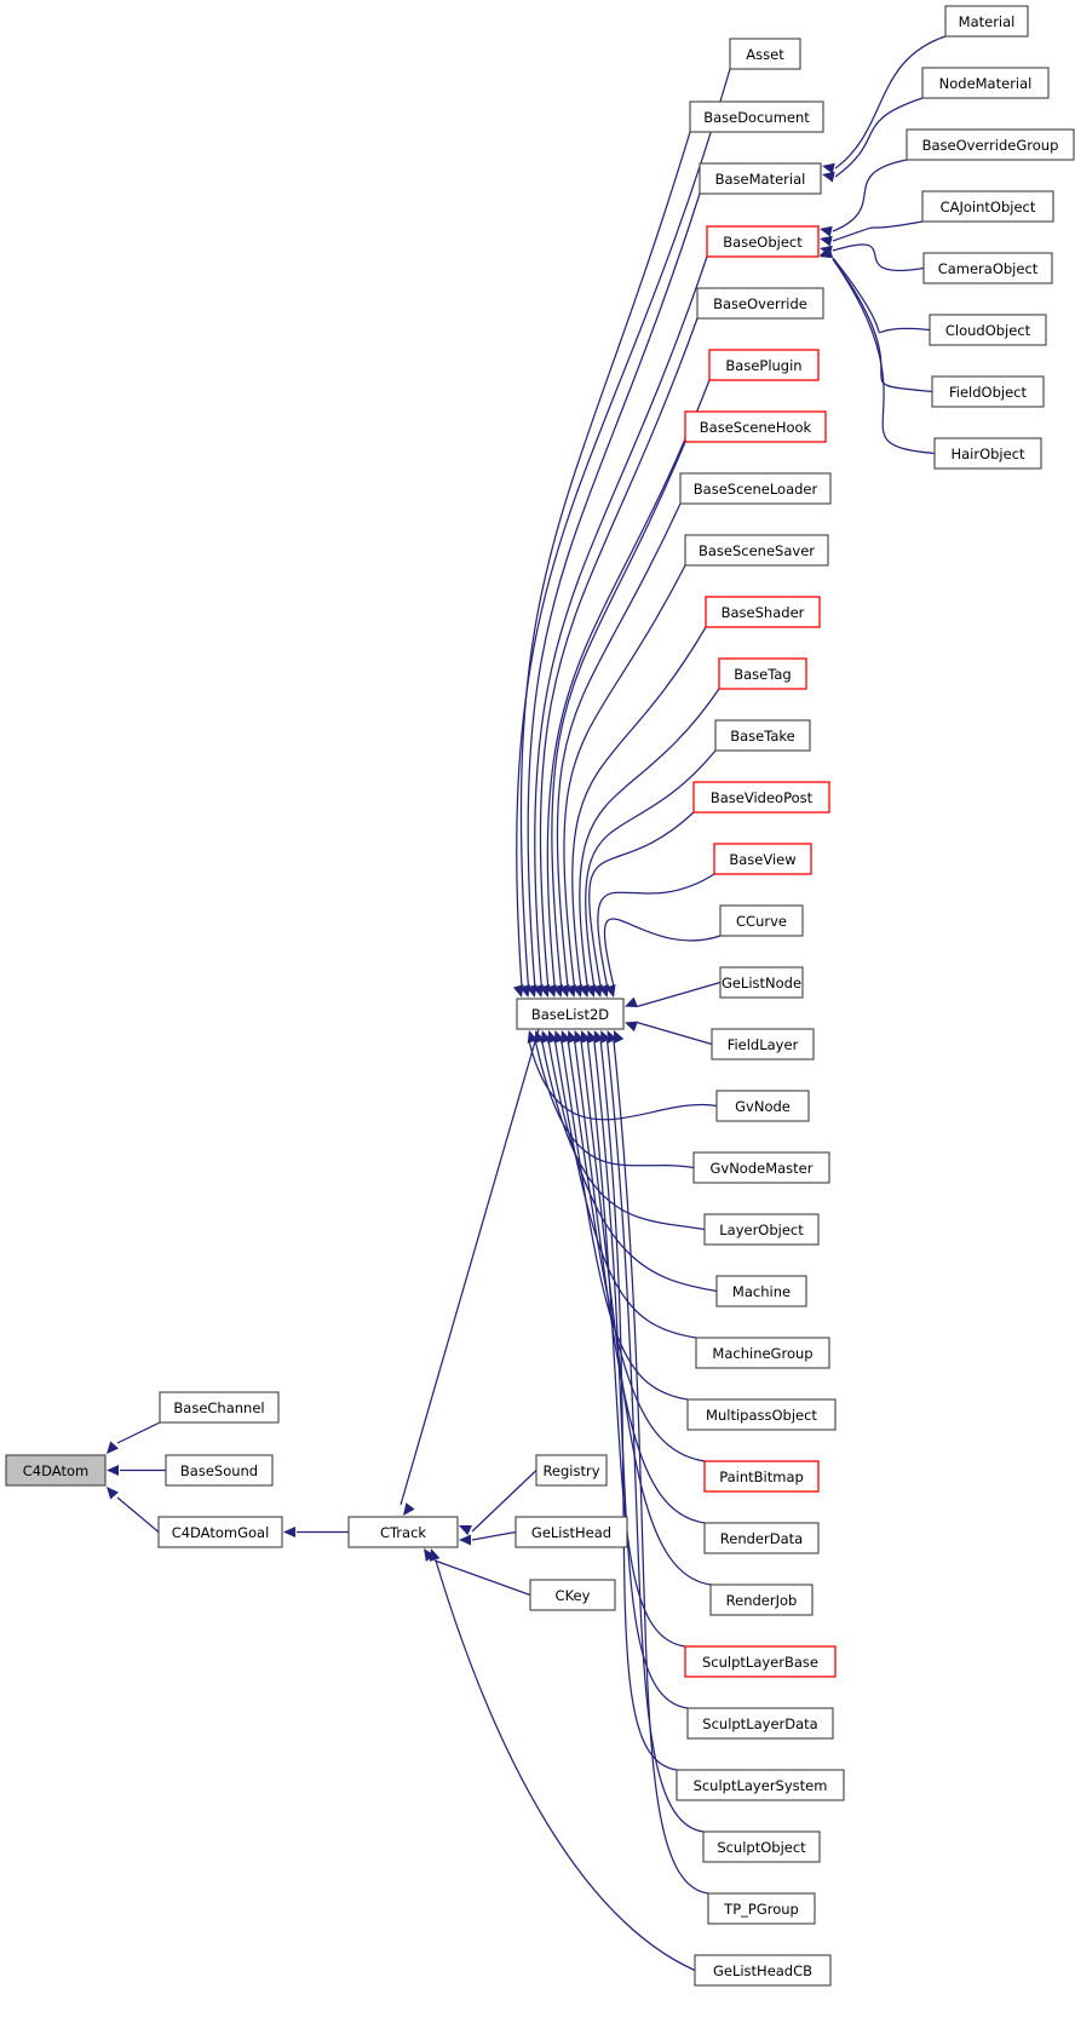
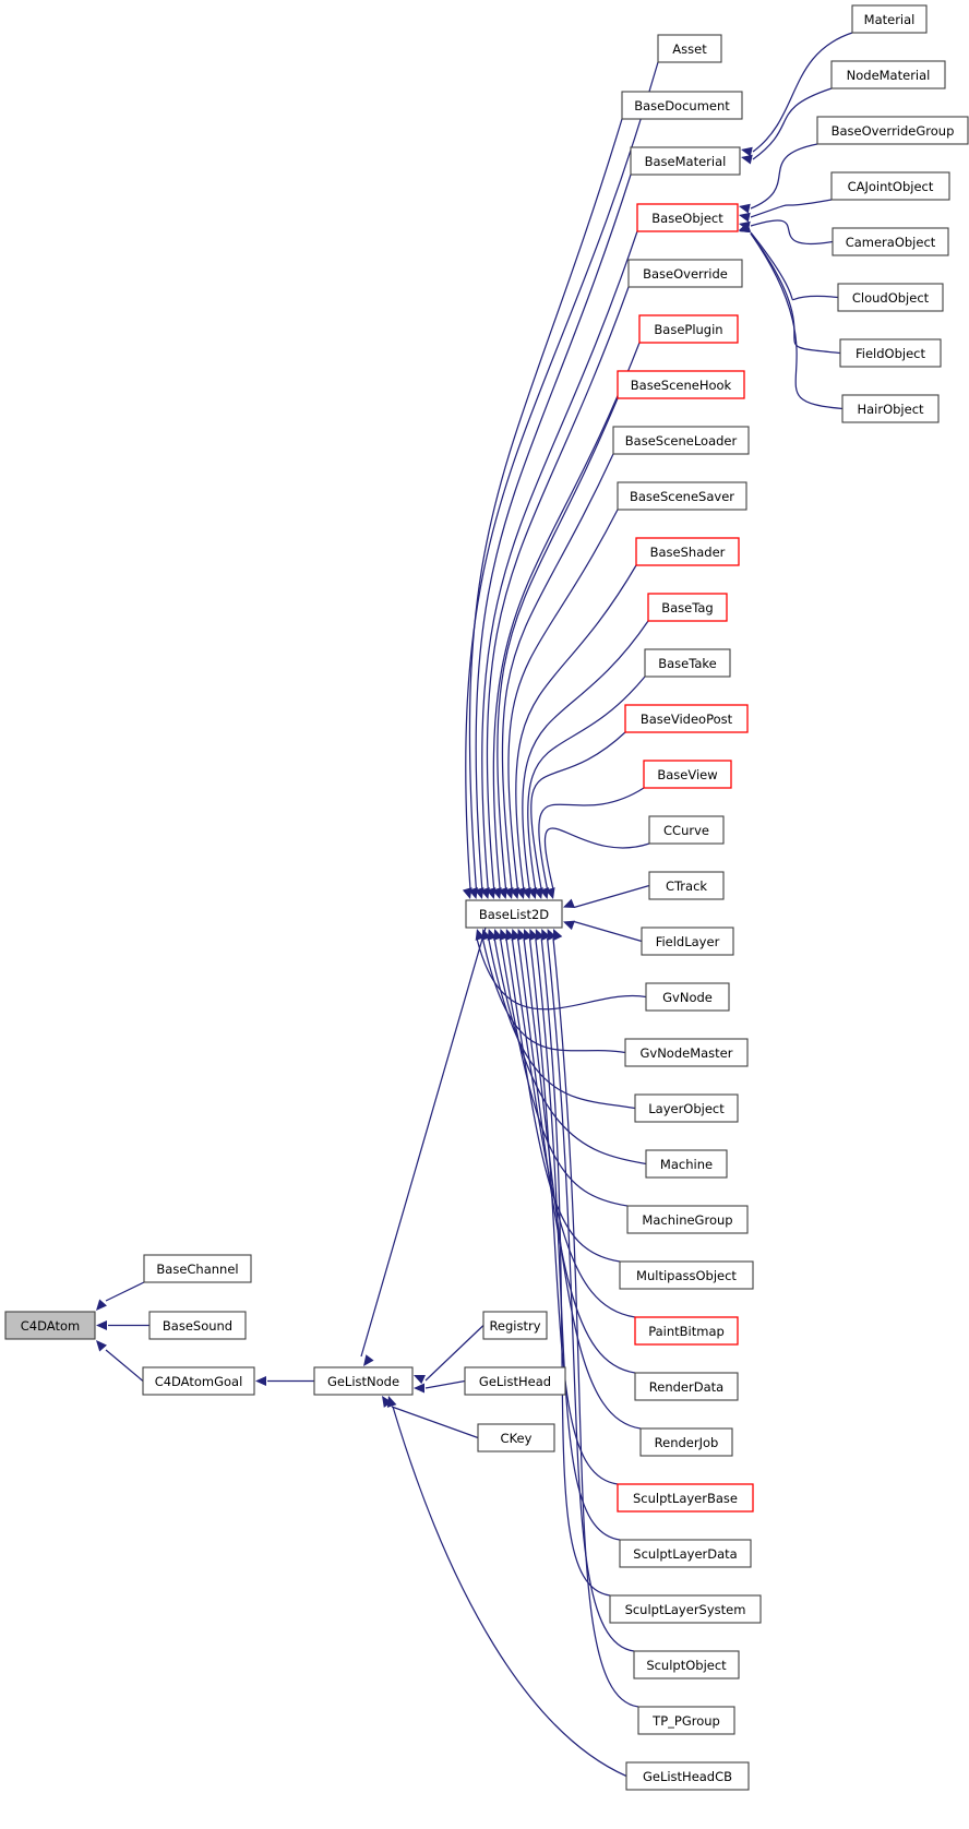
  Asset
  BaseDocument
  BaseMaterial
  BaseObject
  BaseOverride
  BasePlugin
  BaseSceneHook
  BaseSceneLoader
  BaseSceneSaver
  BaseShader
  BaseTag
  BaseTake
  BaseVideoPost
  BaseView
  CCurve
- GeListNode
+ CTrack
  FieldLayer
  GvNode
  GvNodeMaster
  LayerObject
  Machine
  MachineGroup
  MultipassObject
  PaintBitmap
  RenderData
  RenderJob
  SculptLayerBase
  SculptLayerData
  SculptLayerSystem
  SculptObject
  TP_PGroup
  GeListHeadCB
  Material
  NodeMaterial
  BaseOverrideGroup
  CAJointObject
  CameraObject
  CloudObject
  FieldObject
  HairObject
  BaseList2D
  BaseChannel
  BaseSound
  C4DAtomGoal
  C4DAtom
- CTrack
+ GeListNode
  Registry
  GeListHead
  CKey
